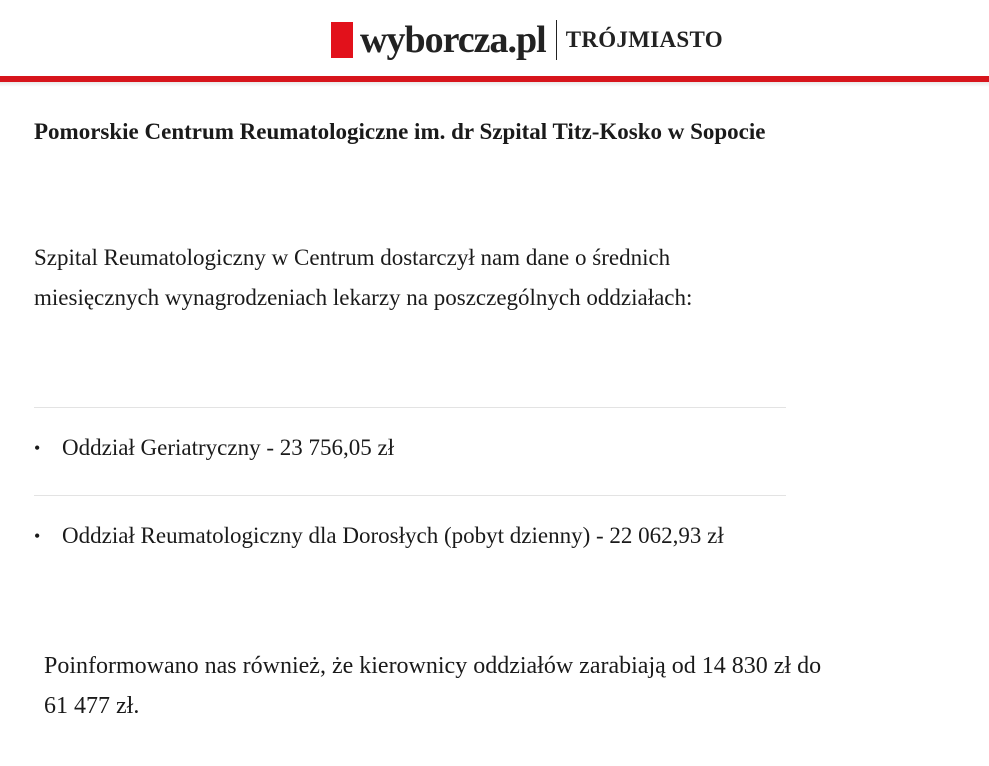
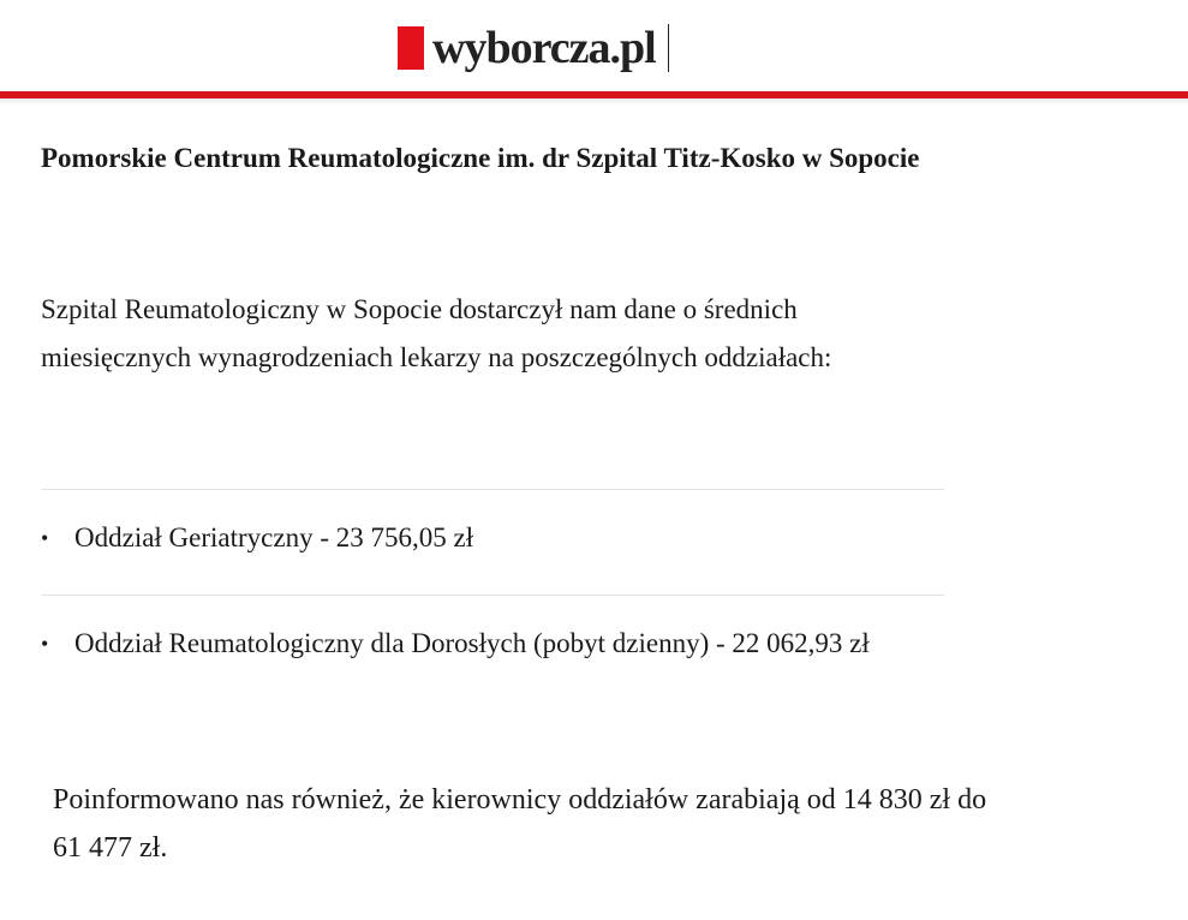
  wyborcza.pl
- TRÓJMIASTO
  Pomorskie Centrum Reumatologiczne im. dr Szpital Titz-Kosko w Sopocie
- Szpital Reumatologiczny w Centrum dostarczył nam dane o średnich miesięcznych wynagrodzeniach lekarzy na poszczególnych oddziałach:
+ Szpital Reumatologiczny w Sopocie dostarczył nam dane o średnich miesięcznych wynagrodzeniach lekarzy na poszczególnych oddziałach:
  •
  Oddział Geriatryczny - 23 756,05 zł
  •
  Oddział Reumatologiczny dla Dorosłych (pobyt dzienny) - 22 062,93 zł
  Poinformowano nas również, że kierownicy oddziałów zarabiają od 14 830 zł do 61 477 zł.
